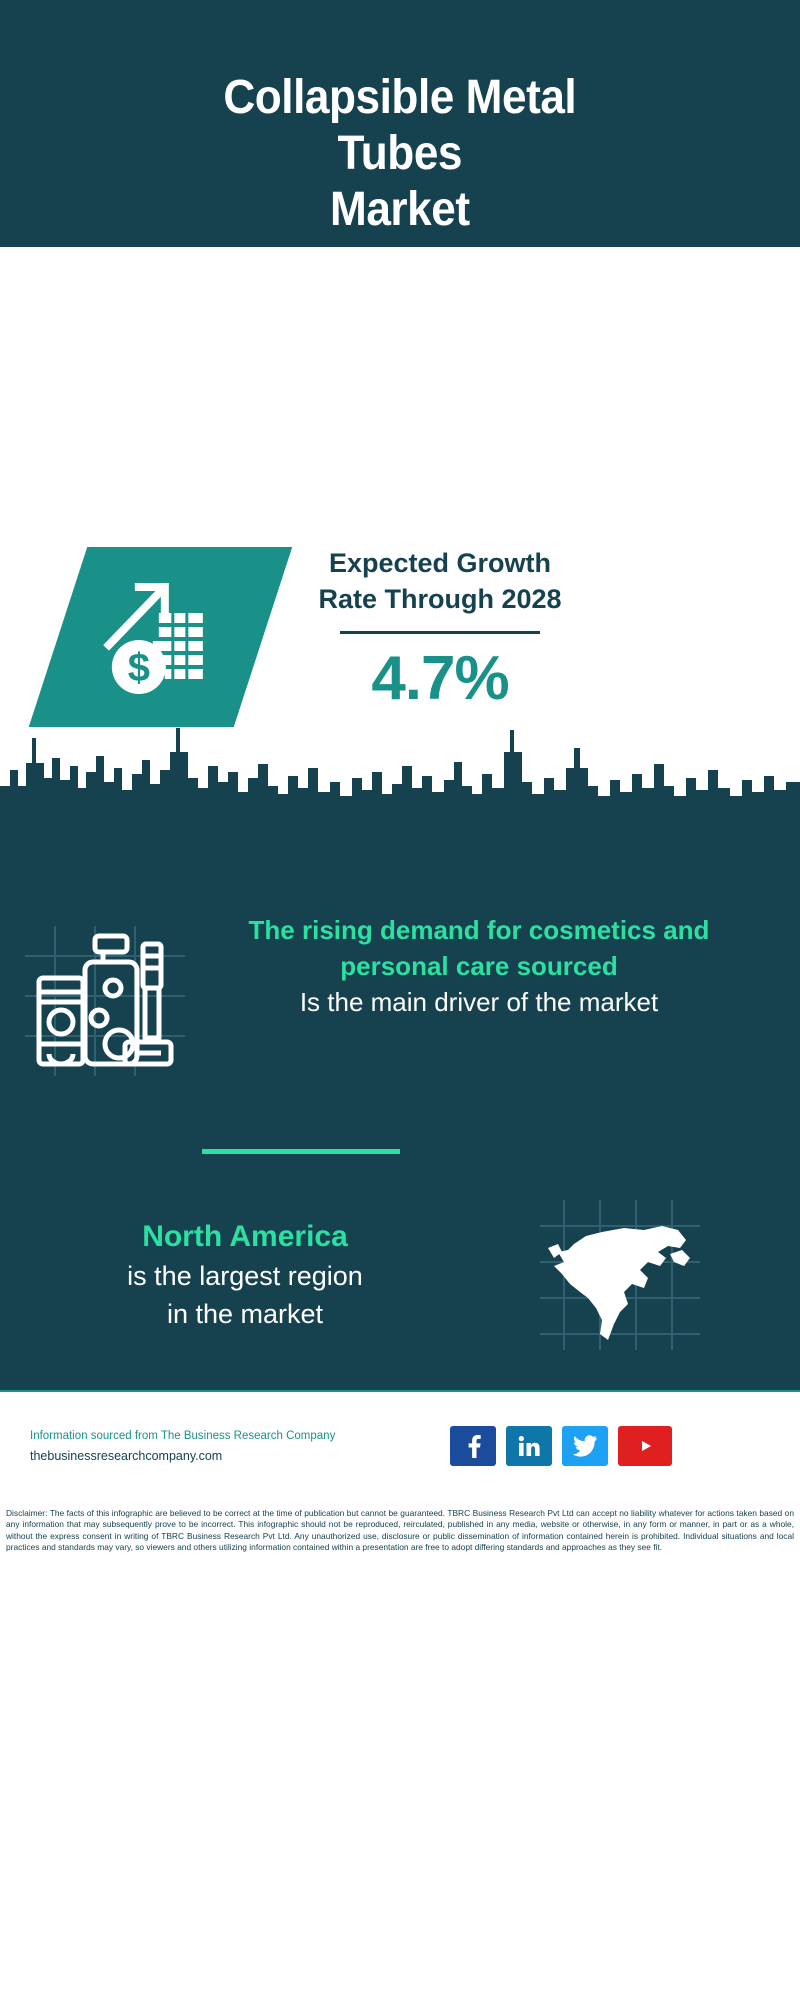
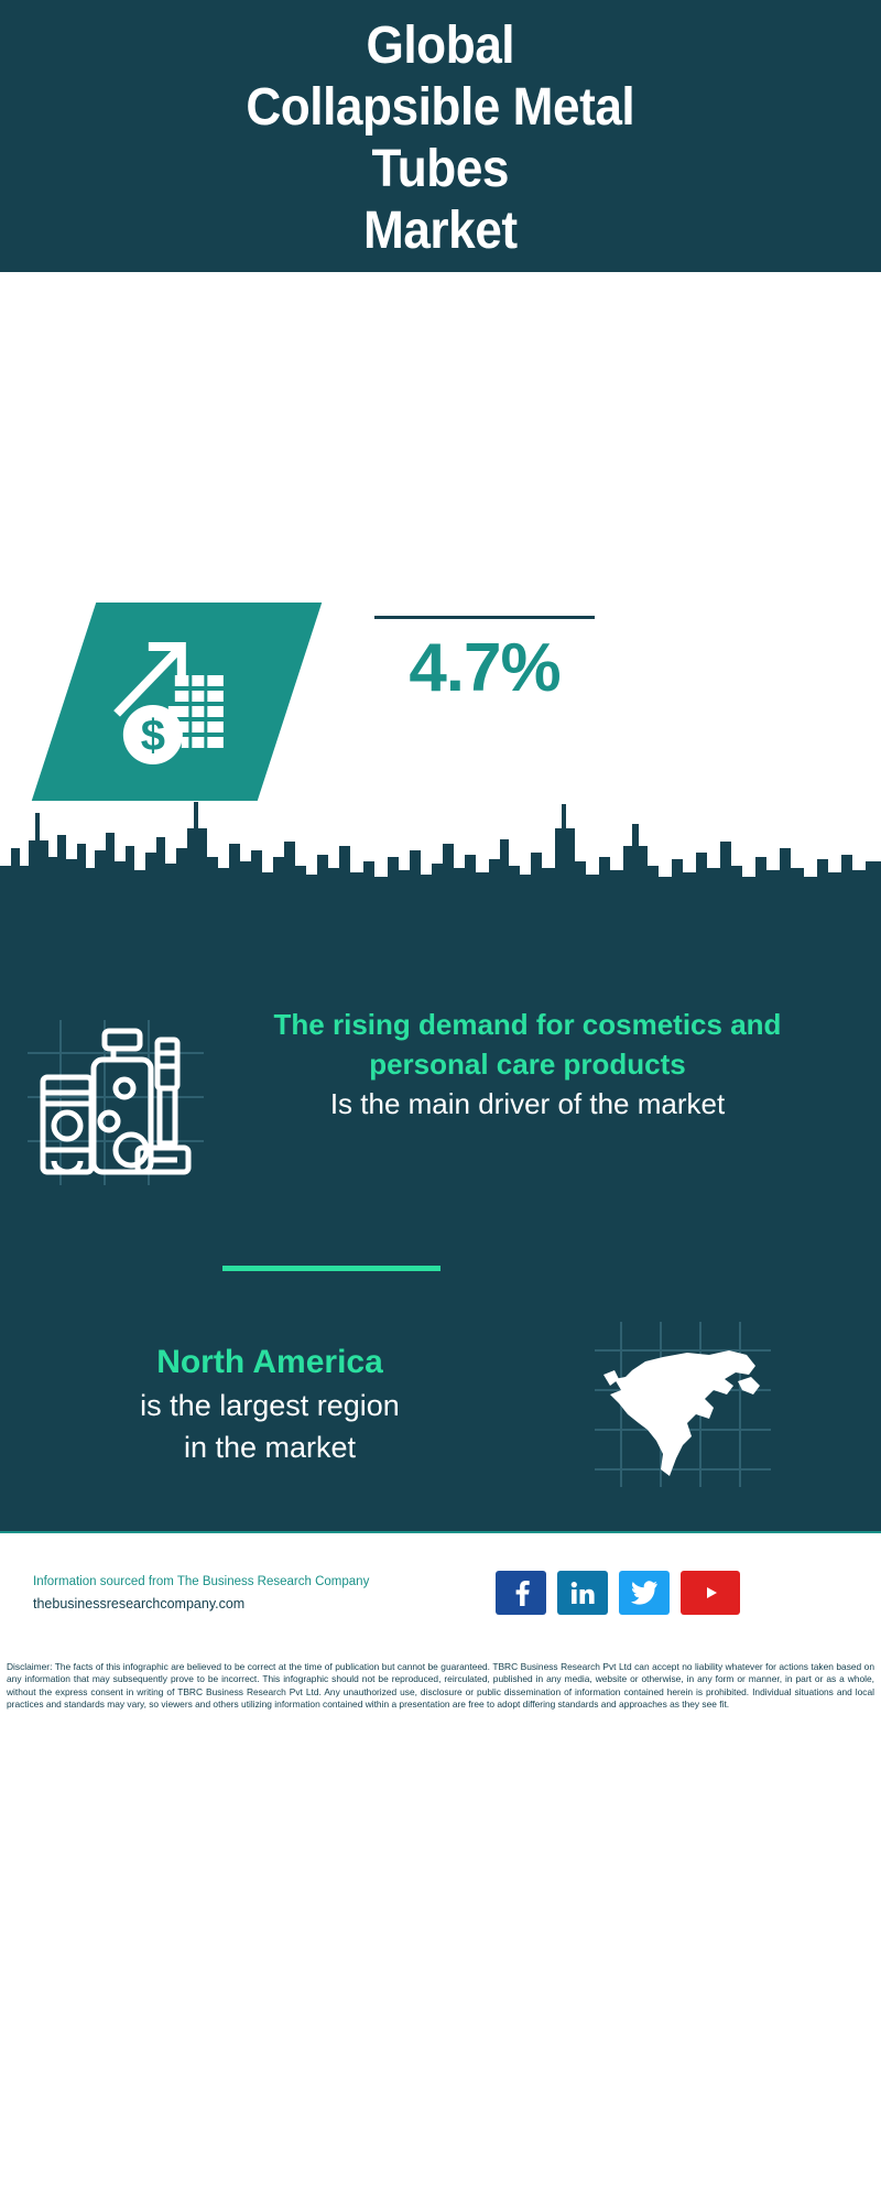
+ Global
  Collapsible Metal
  Tubes
  Market
- Expected Growth
- Rate Through 2028
  4.7%
- The rising demand for cosmetics and personal care sourced
+ The rising demand for cosmetics and personal care products
  Is the main driver of the market
  North America
  is the largest region
  in the market
  Information sourced from The Business Research Company
  thebusinessresearchcompany.com
  Disclaimer: The facts of this infographic are believed to be correct at the time of publication but cannot be guaranteed. TBRC Business Research Pvt Ltd can accept no liability whatever for actions taken based on any information that may subsequently prove to be incorrect. This infographic should not be reproduced, reirculated, published in any media, website or otherwise, in any form or manner, in part or as a whole, without the express consent in writing of TBRC Business Research Pvt Ltd. Any unauthorized use, disclosure or public dissemination of information contained herein is prohibited. Individual situations and local practices and standards may vary, so viewers and others utilizing information contained within a presentation are free to adopt differing standards and approaches as they see fit.
